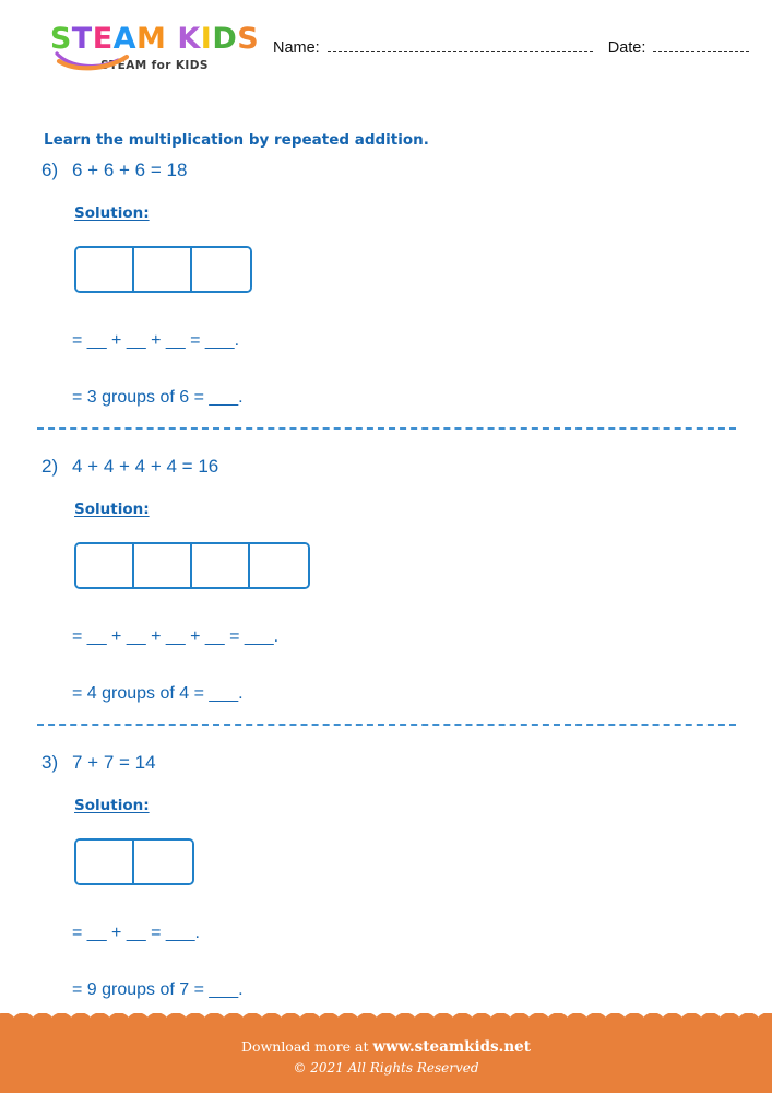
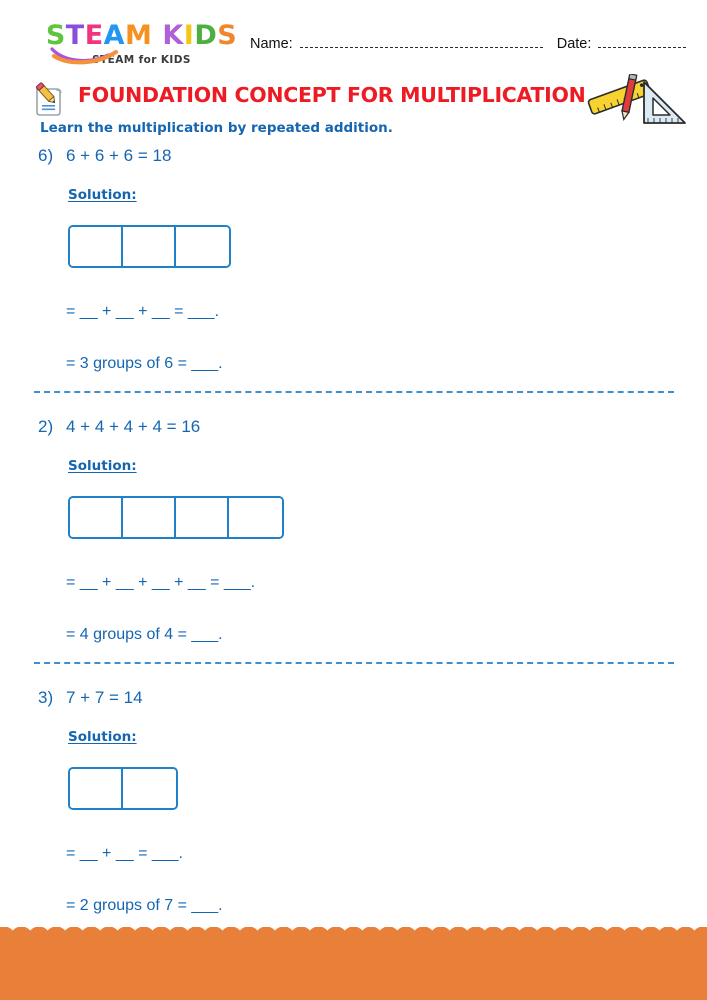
  STEAM KIDS
  EAM for KIDS
  Name:
  Date:
+ FOUNDATION CONCEPT FOR MULTIPLICATION
  Learn the multiplication by repeated addition.
  6) 6 + 6 + 6 = 18
  Solution:
  = __ + __ + __ = ___.
  = 3 groups of 6 = ___.
  2) 4 + 4 + 4 + 4 = 16
  Solution:
  = __ + __ + __ + __ = ___.
  = 4 groups of 4 = ___.
  3) 7 + 7 = 14
  Solution:
  = __ + __ = ___.
- = 9 groups of 7 = ___.
+ = 2 groups of 7 = ___.
- Download more at www.steamkids.net
- © 2021 All Rights Reserved
